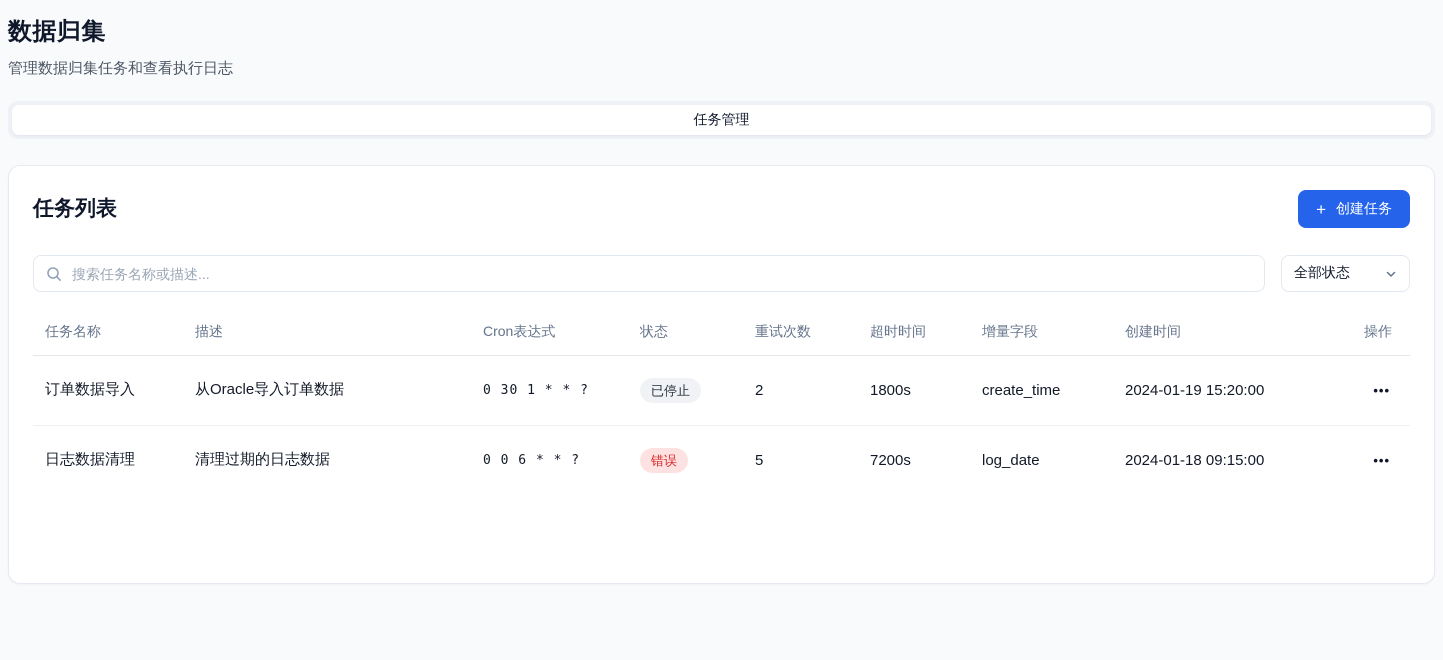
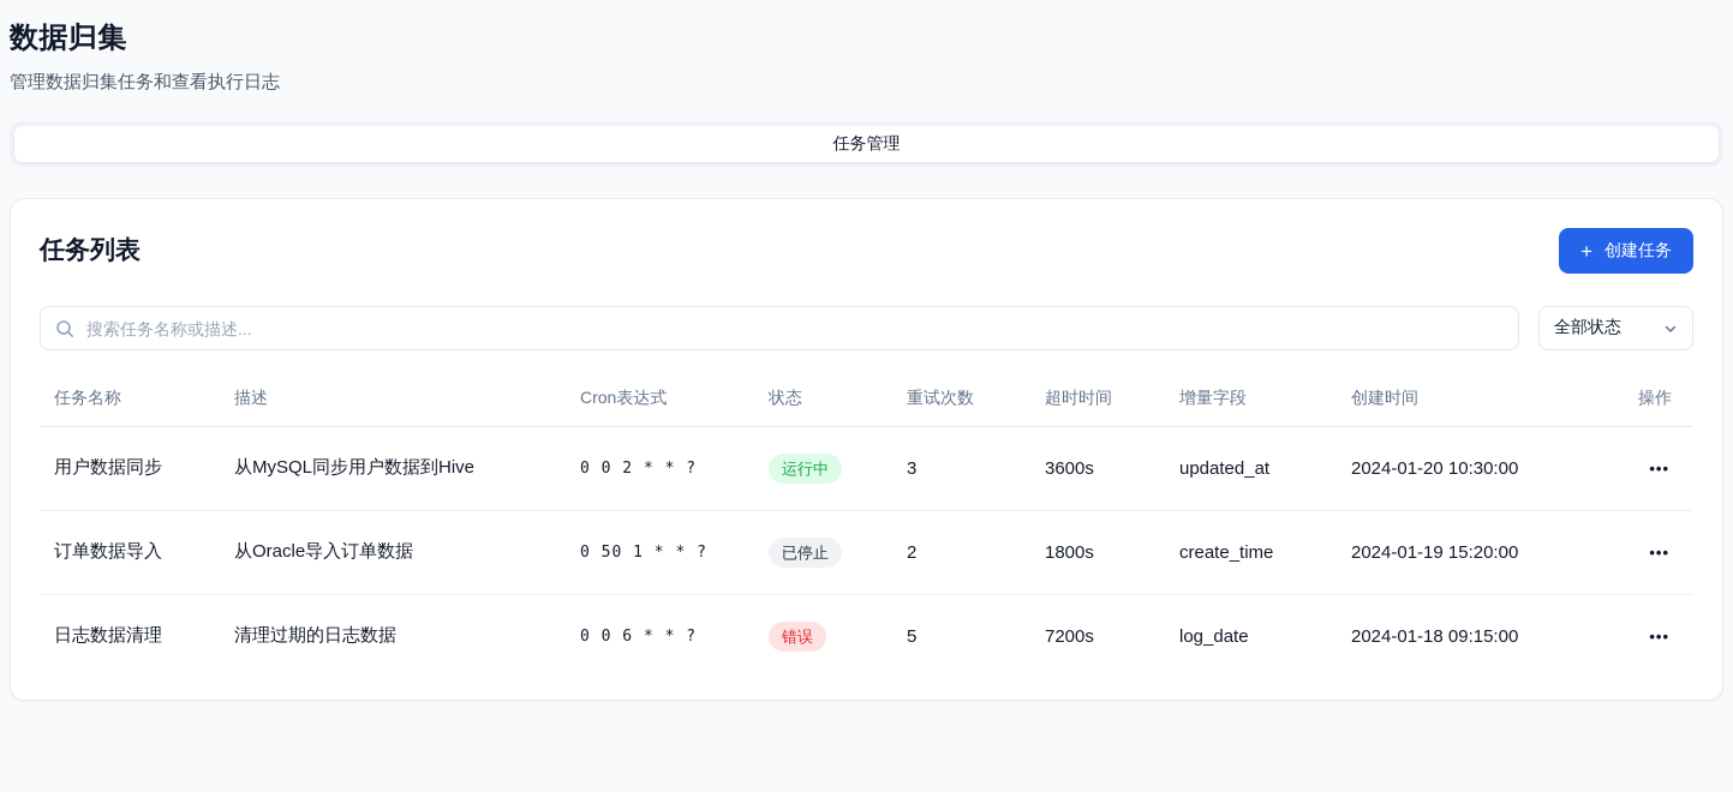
  数据归集
  管理数据归集任务和查看执行日志
  任务管理
  任务列表
  +
  创建任务
  搜索任务名称或描述...
  全部状态
  任务名称	描述	Cron表达式	状态	重试次数	超时时间	增量字段	创建时间	操作
+ 用户数据同步	从MySQL同步用户数据到Hive	0 0 2 * * ?	运行中	3	3600s	updated_at	2024-01-20 10:30:00	•••
- 订单数据导入	从Oracle导入订单数据	0 30 1 * * ?	已停止	2	1800s	create_time	2024-01-19 15:20:00	•••
+ 订单数据导入	从Oracle导入订单数据	0 50 1 * * ?	已停止	2	1800s	create_time	2024-01-19 15:20:00	•••
  日志数据清理	清理过期的日志数据	0 0 6 * * ?	错误	5	7200s	log_date	2024-01-18 09:15:00	•••
